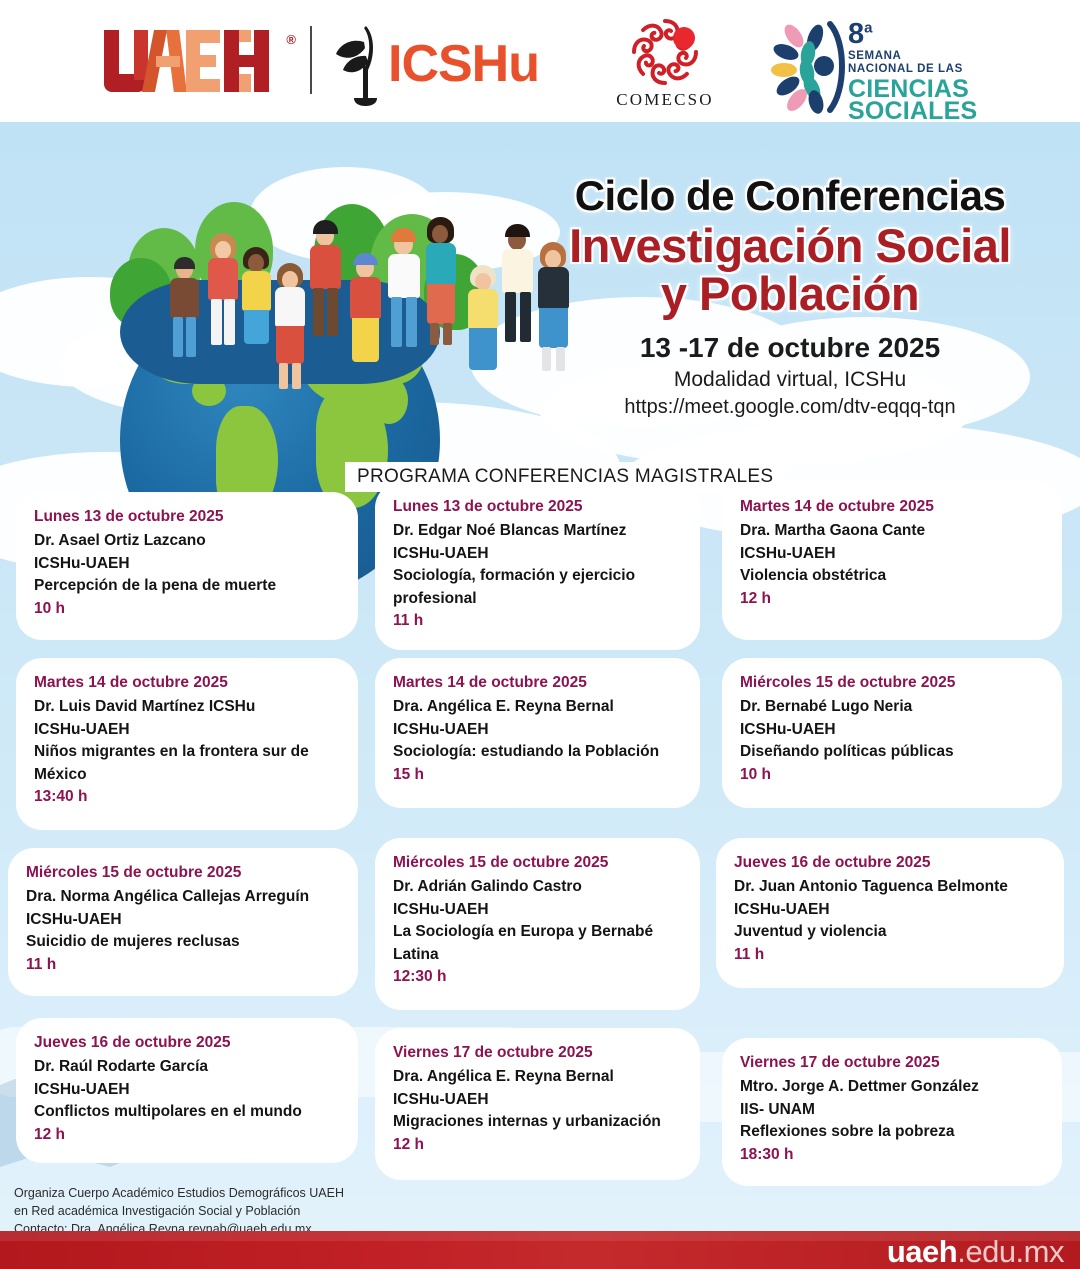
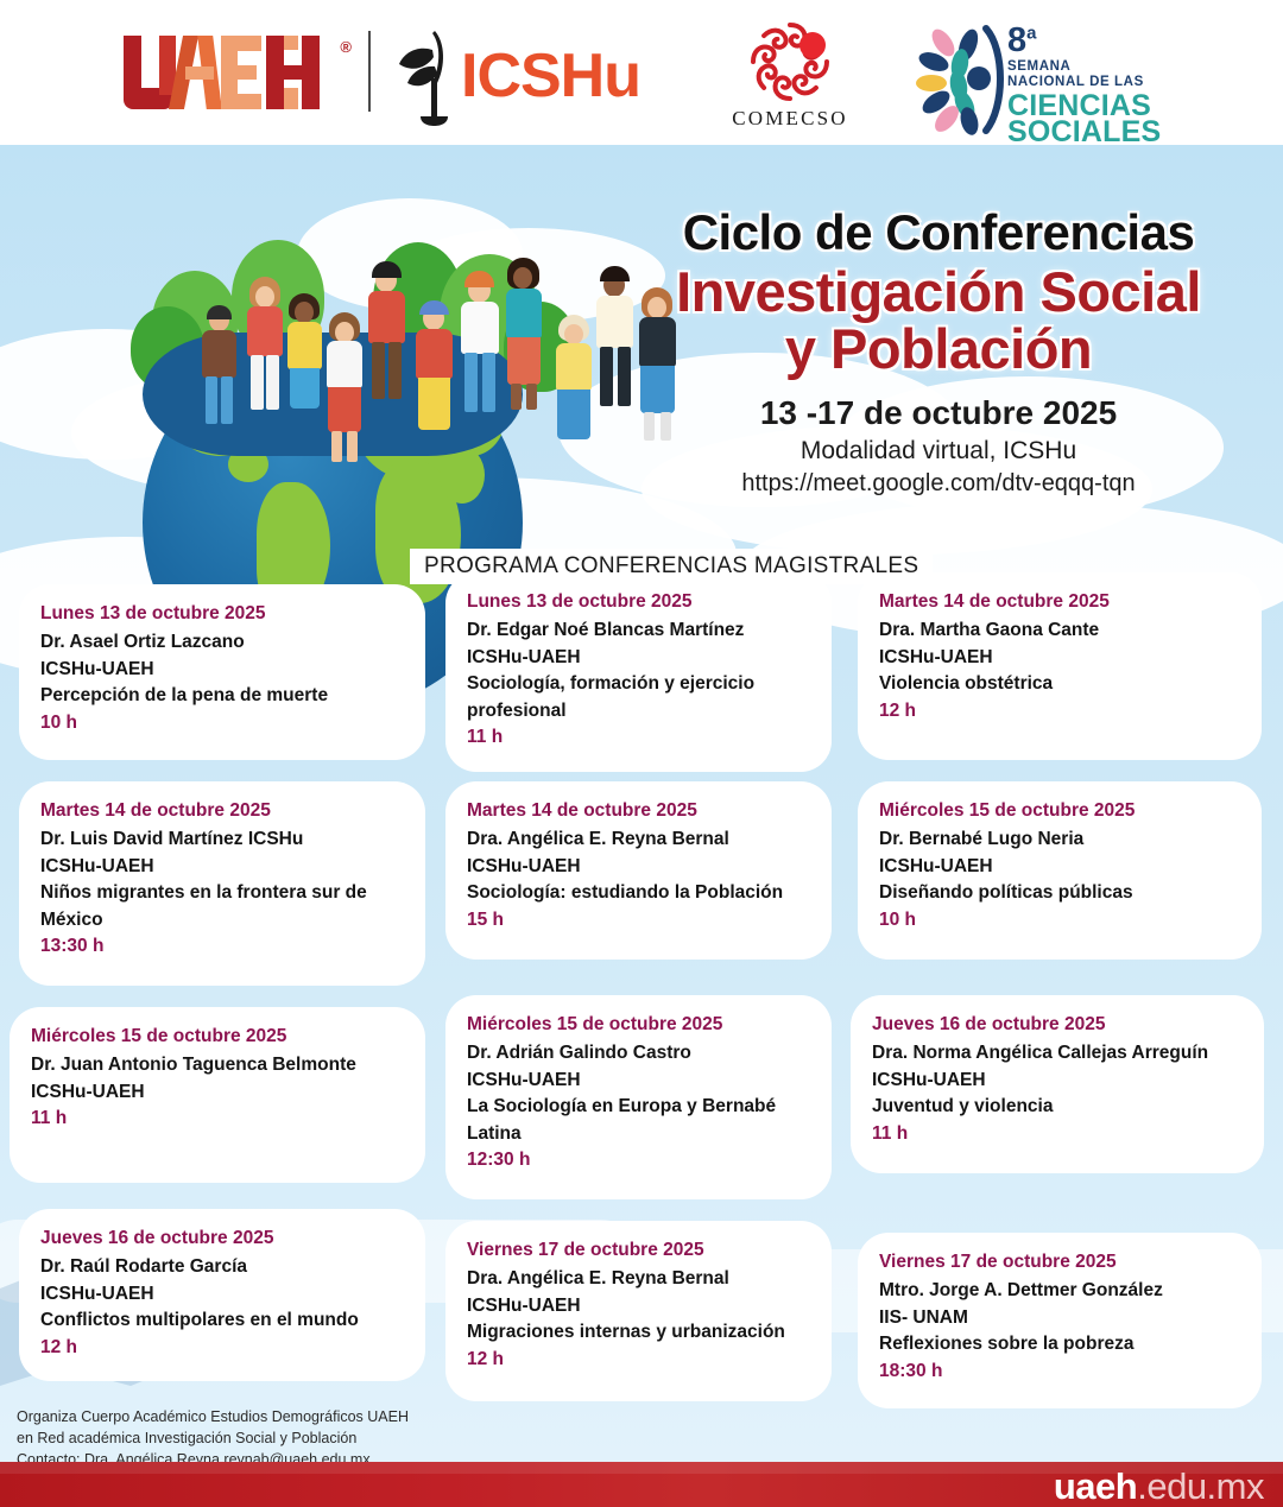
  ®
  ICSHu
  COMECSO
  8a
  SEMANA
  NACIONAL DE LAS
  CIENCIAS
  SOCIALES
  Ciclo de Conferencias
  Investigación Social
  y Población
  13 -17 de octubre 2025
  Modalidad virtual, ICSHu
  https://meet.google.com/dtv-eqqq-tqn
  PROGRAMA CONFERENCIAS MAGISTRALES
  Lunes 13 de octubre 2025
  Dr. Asael Ortiz Lazcano
  ICSHu-UAEH
  Percepción de la pena de muerte
  10 h
  Lunes 13 de octubre 2025
  Dr. Edgar Noé Blancas Martínez
  ICSHu-UAEH
  Sociología, formación y ejercicio profesional
  11 h
  Martes 14 de octubre 2025
  Dra. Martha Gaona Cante
  ICSHu-UAEH
  Violencia obstétrica
  12 h
  Martes 14 de octubre 2025
  Dr. Luis David Martínez ICSHu
  ICSHu-UAEH
  Niños migrantes en la frontera sur de México
- 13:40 h
+ 13:30 h
  Martes 14 de octubre 2025
  Dra. Angélica E. Reyna Bernal
  ICSHu-UAEH
  Sociología: estudiando la Población
  15 h
  Miércoles 15 de octubre 2025
  Dr. Bernabé Lugo Neria
  ICSHu-UAEH
  Diseñando políticas públicas
  10 h
  Miércoles 15 de octubre 2025
- Dra. Norma Angélica Callejas Arreguín
+ Dr. Juan Antonio Taguenca Belmonte
  ICSHu-UAEH
- Suicidio de mujeres reclusas
  11 h
  Miércoles 15 de octubre 2025
  Dr. Adrián Galindo Castro
  ICSHu-UAEH
  La Sociología en Europa y Bernabé Latina
  12:30 h
  Jueves 16 de octubre 2025
- Dr. Juan Antonio Taguenca Belmonte
+ Dra. Norma Angélica Callejas Arreguín
  ICSHu-UAEH
  Juventud y violencia
  11 h
  Jueves 16 de octubre 2025
  Dr. Raúl Rodarte García
  ICSHu-UAEH
  Conflictos multipolares en el mundo
  12 h
  Viernes 17 de octubre 2025
  Dra. Angélica E. Reyna Bernal
  ICSHu-UAEH
  Migraciones internas y urbanización
  12 h
  Viernes 17 de octubre 2025
  Mtro. Jorge A. Dettmer González
  IIS- UNAM
  Reflexiones sobre la pobreza
  18:30 h
  Organiza Cuerpo Académico Estudios Demográficos UAEH
  en Red académica Investigación Social y Población
  Contacto: Dra. Angélica Reyna reynab@uaeh.edu.mx
  uaeh.edu.mx
